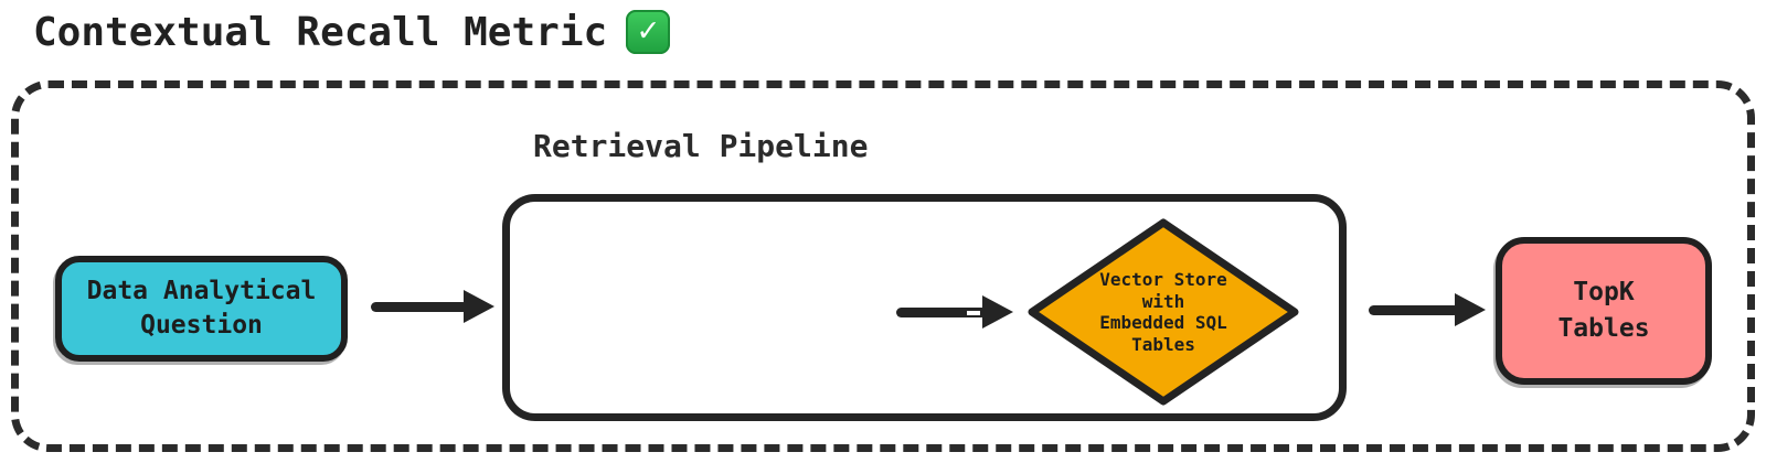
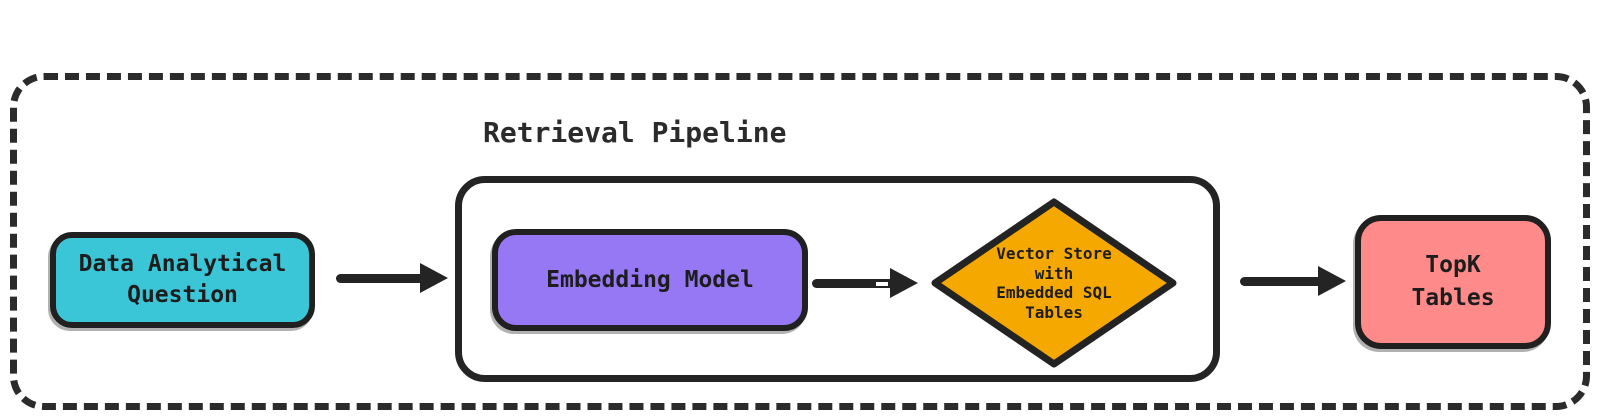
- Contextual Recall Metric
- ✓
  Retrieval Pipeline
  Data Analytical
  Question
+ Embedding Model
  Vector Store
  with
  Embedded SQL
  Tables
  TopK
  Tables
